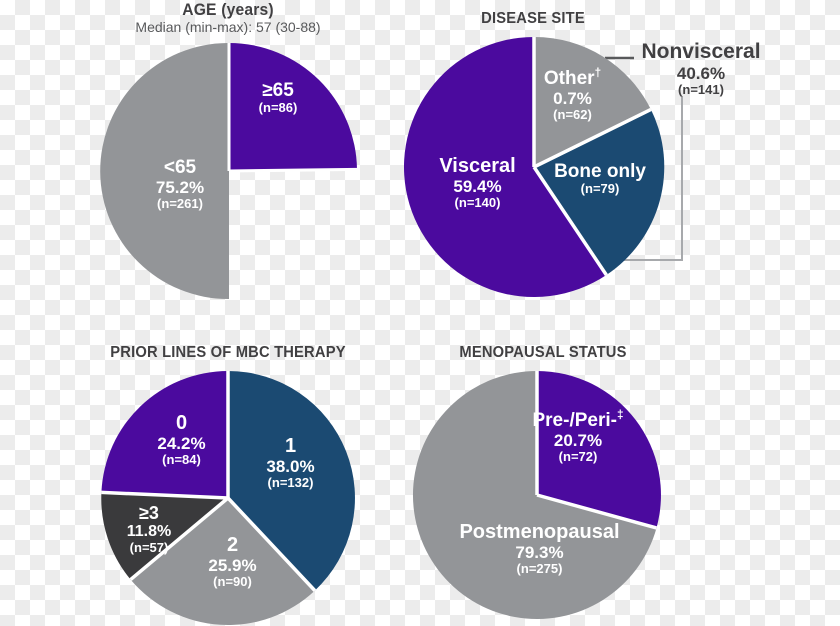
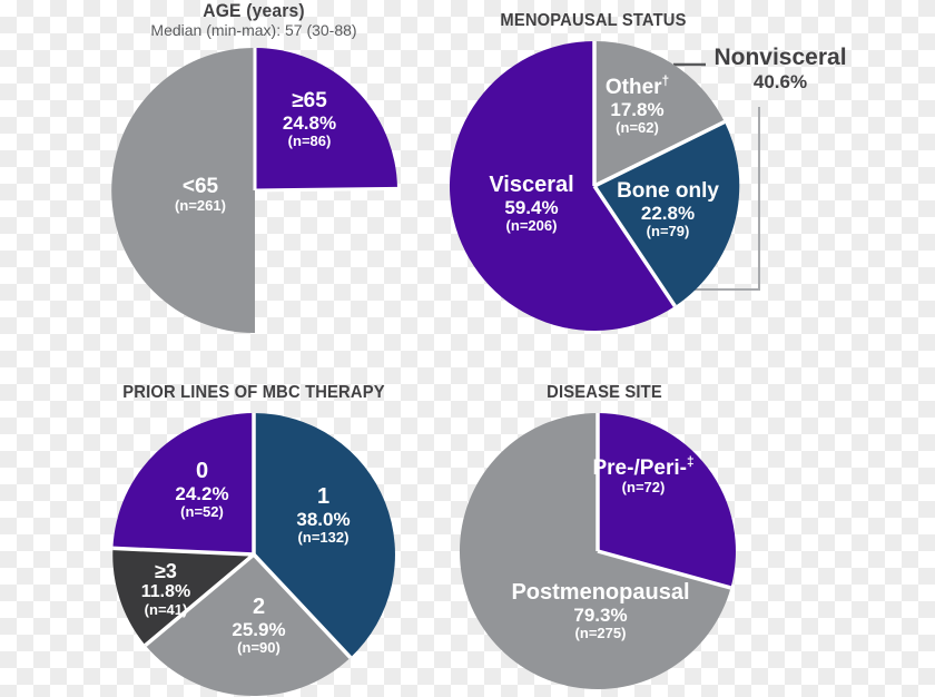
  AGE (years)
  Median (min-max): 57 (30-88)
  ≥65
+ 24.8%
  (n=86)
  <65
- 75.2%
  (n=261)
- DISEASE SITE
+ MENOPAUSAL STATUS
  Other†
- 0.7%
+ 17.8%
  (n=62)
  Bone only
+ 22.8%
  (n=79)
  Visceral
  59.4%
- (n=140)
+ (n=206)
  Nonvisceral
  40.6%
- (n=141)
  PRIOR LINES OF MBC THERAPY
  1
  38.0%
  (n=132)
  2
  25.9%
  (n=90)
  ≥3
  11.8%
- (n=57)
+ (n=41)
  0
  24.2%
- (n=84)
+ (n=52)
- MENOPAUSAL STATUS
+ DISEASE SITE
  Pre-/Peri-‡
- 20.7%
  (n=72)
  Postmenopausal
  79.3%
  (n=275)
